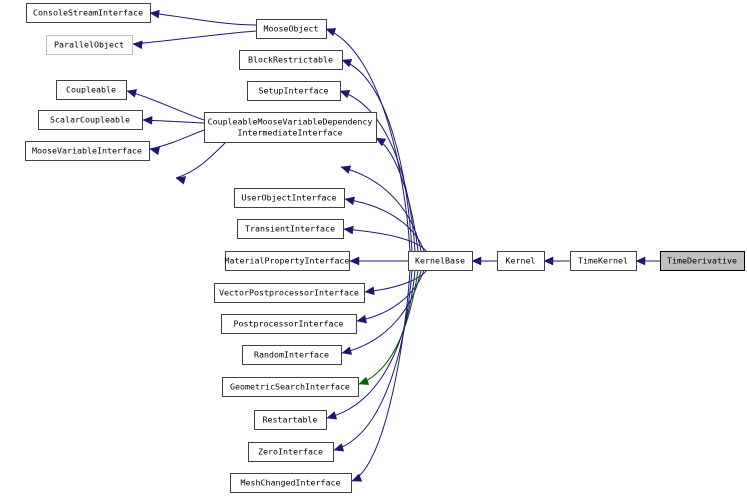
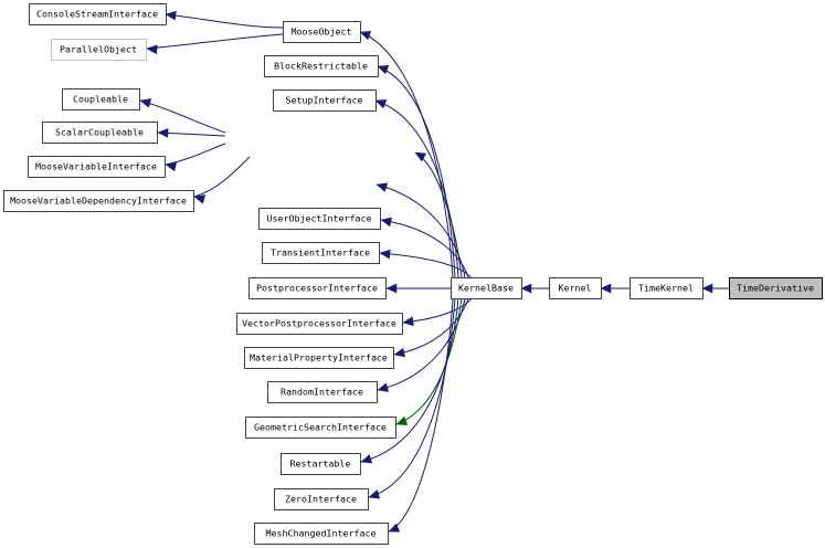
  ConsoleStreamInterface
  ParallelObject
  MooseObject
  BlockRestrictable
  Coupleable
  SetupInterface
  ScalarCoupleable
- CoupleableMooseVariableDependency
- IntermediateInterface
  MooseVariableInterface
+ MooseVariableDependencyInterface
  UserObjectInterface
  TransientInterface
- MaterialPropertyInterface
+ PostprocessorInterface
  KernelBase
  Kernel
  TimeKernel
  TimeDerivative
  VectorPostprocessorInterface
- PostprocessorInterface
+ MaterialPropertyInterface
  RandomInterface
  GeometricSearchInterface
  Restartable
  ZeroInterface
  MeshChangedInterface
